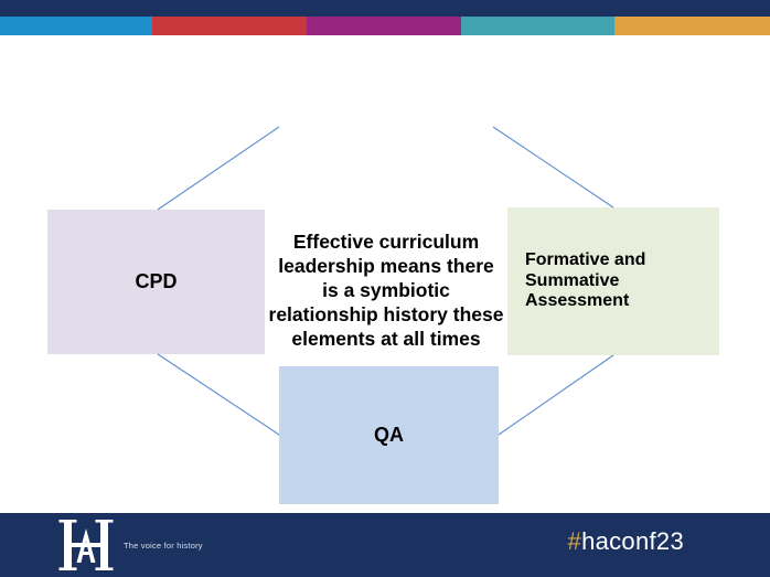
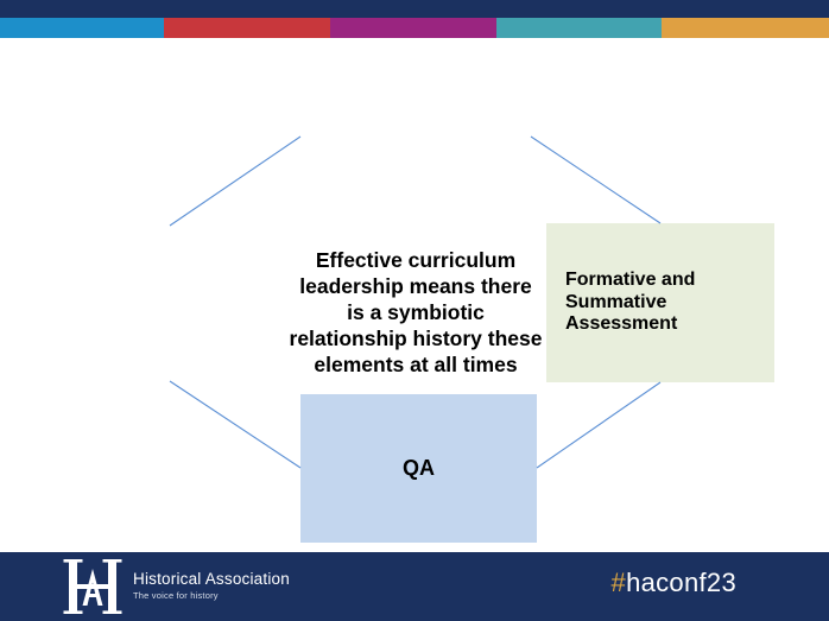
- CPD
  Formative and Summative Assessment
  QA
  Effective curriculum leadership means there is a symbiotic relationship history these elements at all times
+ Historical Association
  The voice for history
  #haconf23
